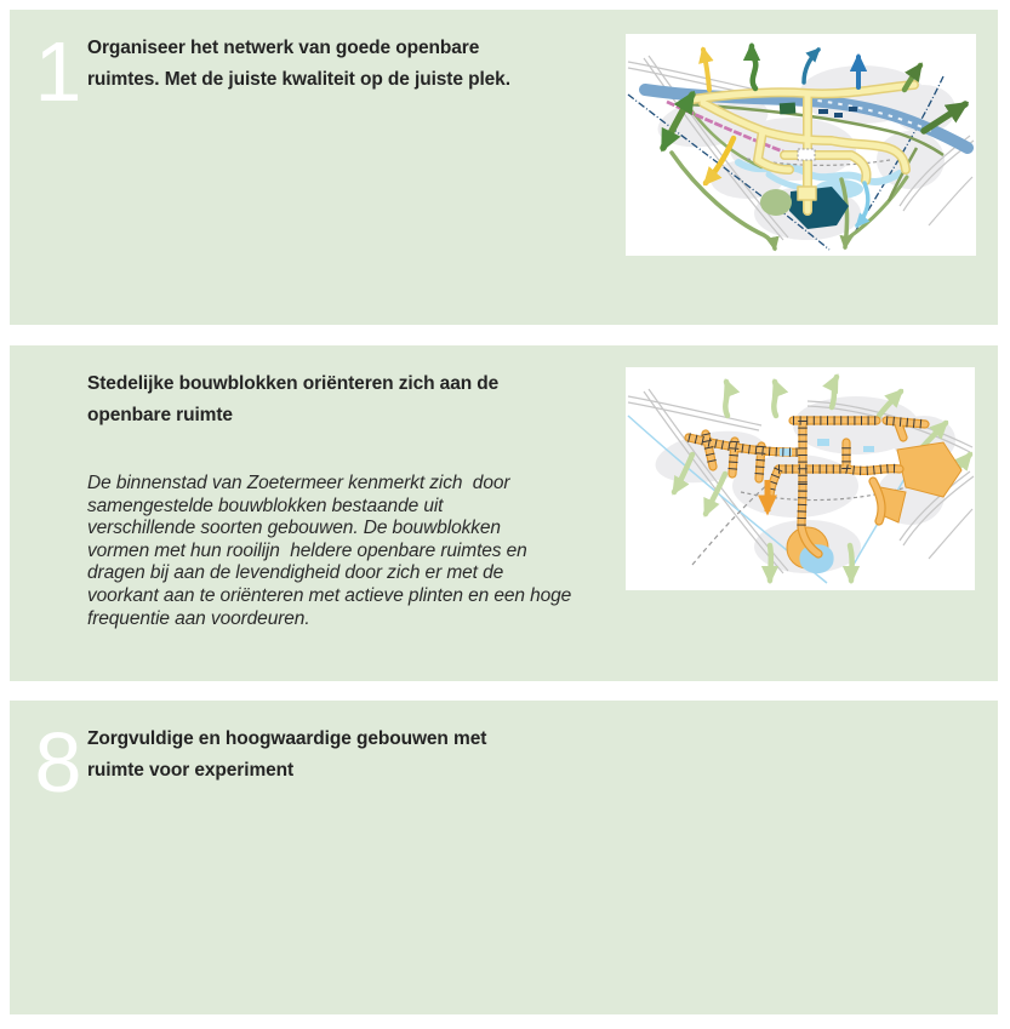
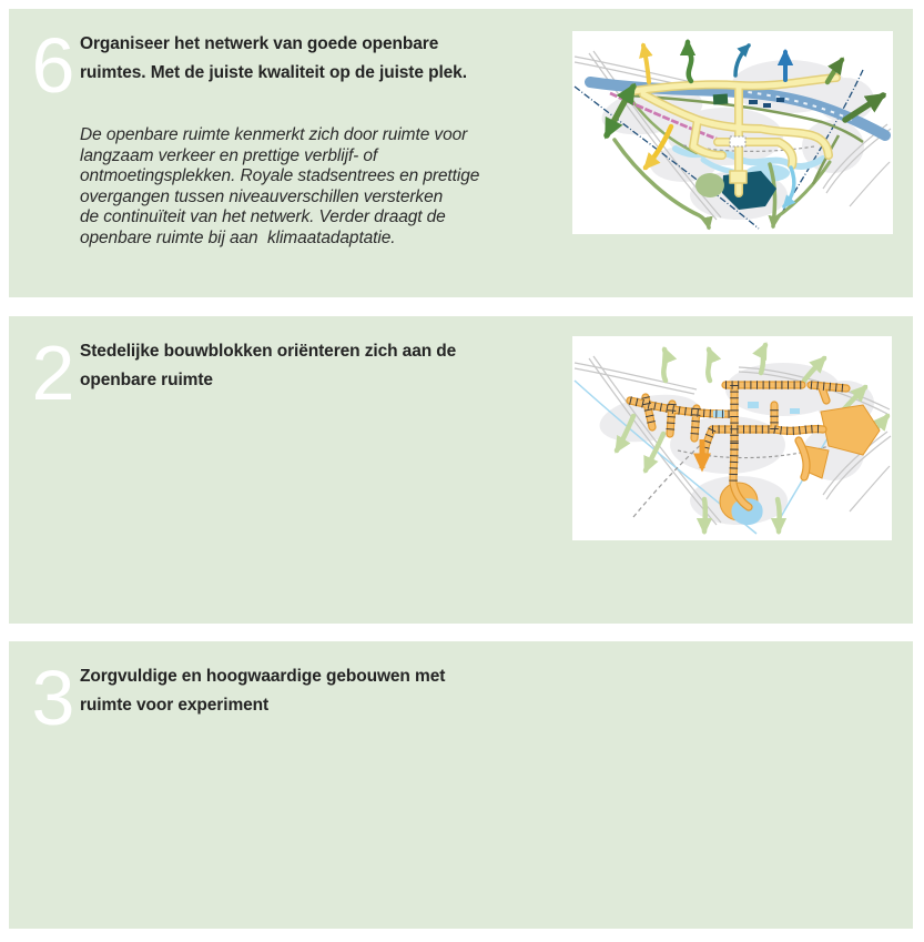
- 1
+ 6
  Organiseer het netwerk van goede openbare
  ruimtes. Met de juiste kwaliteit op de juiste plek.
+ De openbare ruimte kenmerkt zich door ruimte voor
+ langzaam verkeer en prettige verblijf- of
+ ontmoetingsplekken. Royale stadsentrees en prettige
+ overgangen tussen niveauverschillen versterken
+ de continuïteit van het netwerk. Verder draagt de
+ openbare ruimte bij aan klimaatadaptatie.
+ 2
  Stedelijke bouwblokken oriënteren zich aan de
  openbare ruimte
- De binnenstad van Zoetermeer kenmerkt zich door
- samengestelde bouwblokken bestaande uit
- verschillende soorten gebouwen. De bouwblokken
- vormen met hun rooilijn heldere openbare ruimtes en
- dragen bij aan de levendigheid door zich er met de
- voorkant aan te oriënteren met actieve plinten en een hoge
- frequentie aan voordeuren.
- 8
+ 3
  Zorgvuldige en hoogwaardige gebouwen met
  ruimte voor experiment
